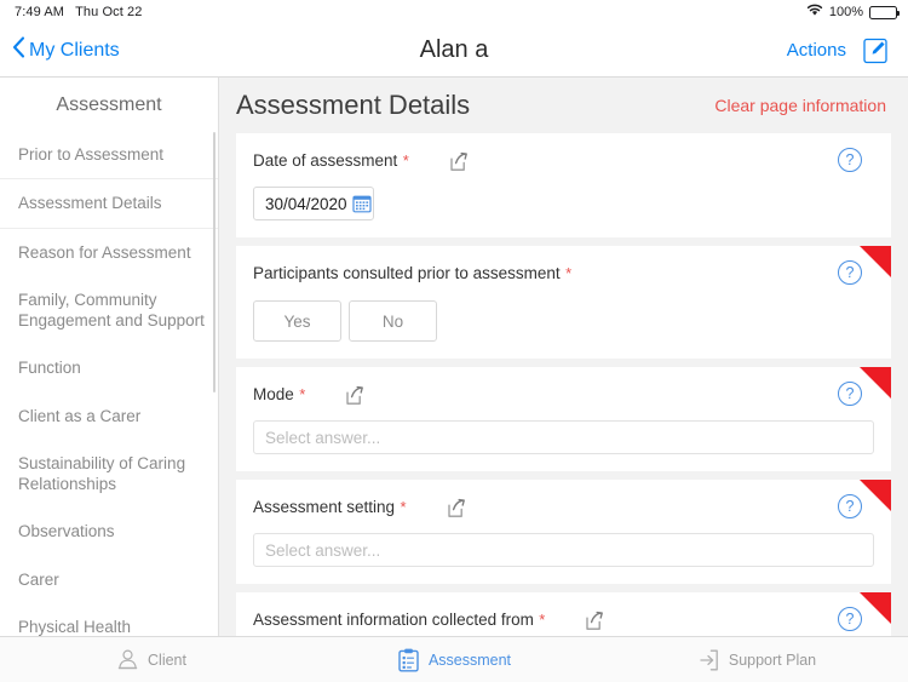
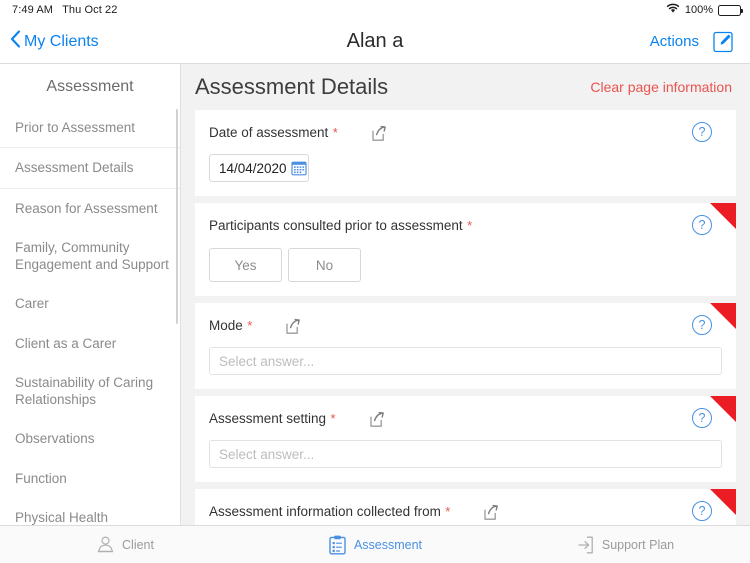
  7:49 AM
  Thu Oct 22
  100%
  My Clients
  Alan a
  Actions
  Assessment
  Prior to Assessment
  Assessment Details
  Reason for Assessment
  Family, Community Engagement and Support
- Function
+ Carer
  Client as a Carer
  Sustainability of Caring Relationships
  Observations
- Carer
+ Function
  Physical Health
  Assessment Details
  Clear page information
  ?
  Date of assessment *
- 30/04/2020
+ 14/04/2020
  ?
  Participants consulted prior to assessment *
  Yes
  No
  ?
  Mode *
  Select answer...
  ?
  Assessment setting *
  Select answer...
  ?
  Assessment information collected from *
  Client
  Assessment
  Support Plan
